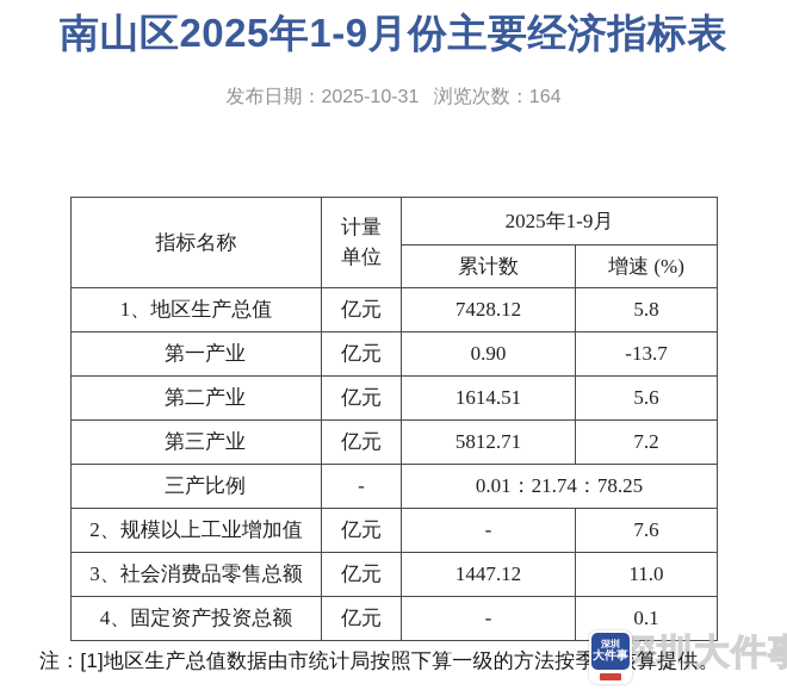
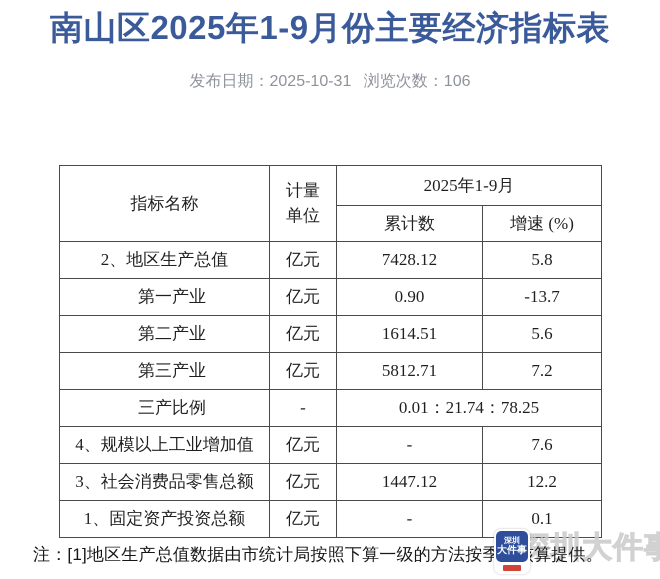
  南山区2025年1-9月份主要经济指标表
- 发布日期：2025-10-31 浏览次数：164
+ 发布日期：2025-10-31 浏览次数：106
  指标名称	计量 单位	2025年1-9月
  累计数	增速 (%)
- 1、地区生产总值	亿元	7428.12	5.8
+ 2、地区生产总值	亿元	7428.12	5.8
  第一产业	亿元	0.90	-13.7
  第二产业	亿元	1614.51	5.6
  第三产业	亿元	5812.71	7.2
  三产比例	-	0.01：21.74：78.25
- 2、规模以上工业增加值	亿元	-	7.6
+ 4、规模以上工业增加值	亿元	-	7.6
- 3、社会消费品零售总额	亿元	1447.12	11.0
+ 3、社会消费品零售总额	亿元	1447.12	12.2
- 4、固定资产投资总额	亿元	-	0.1
+ 1、固定资产投资总额	亿元	-	0.1
  深圳大件
  注：[1]地区生产总值数据由市统计局按照下算一级的方法按季算提供。
  深圳
  大件事
